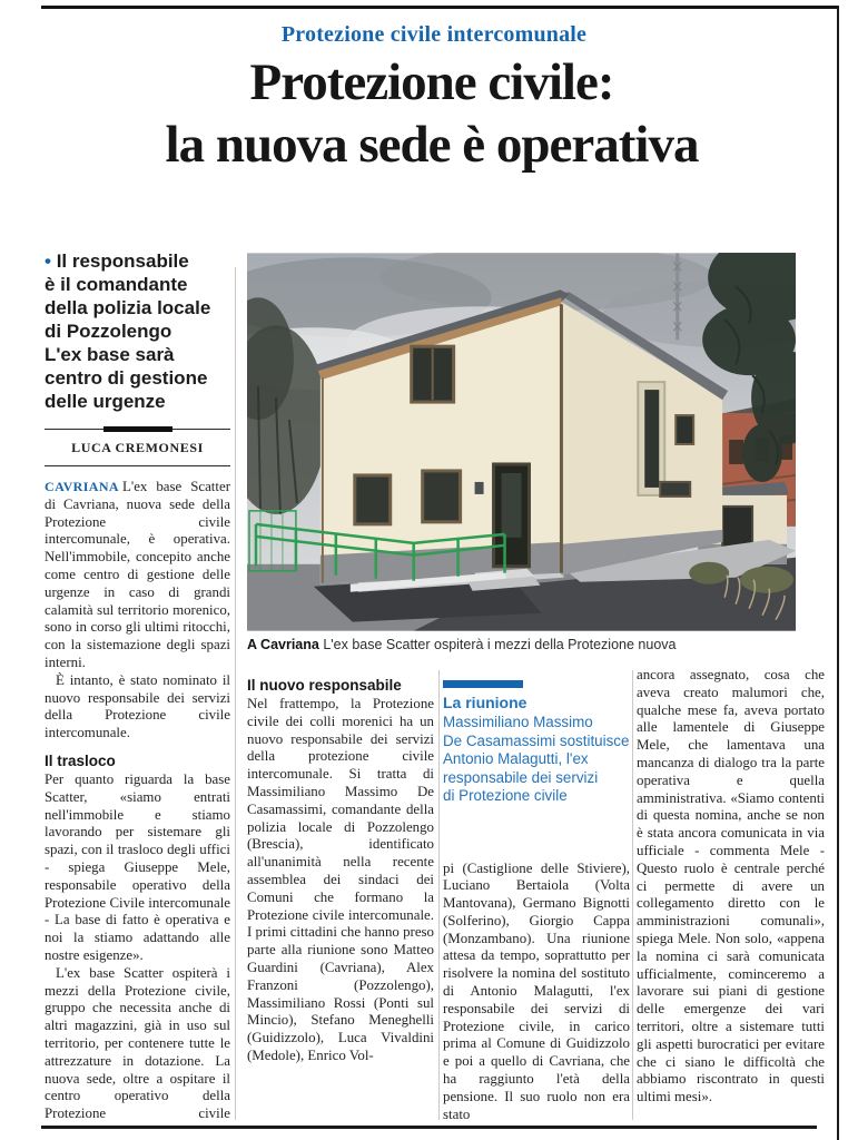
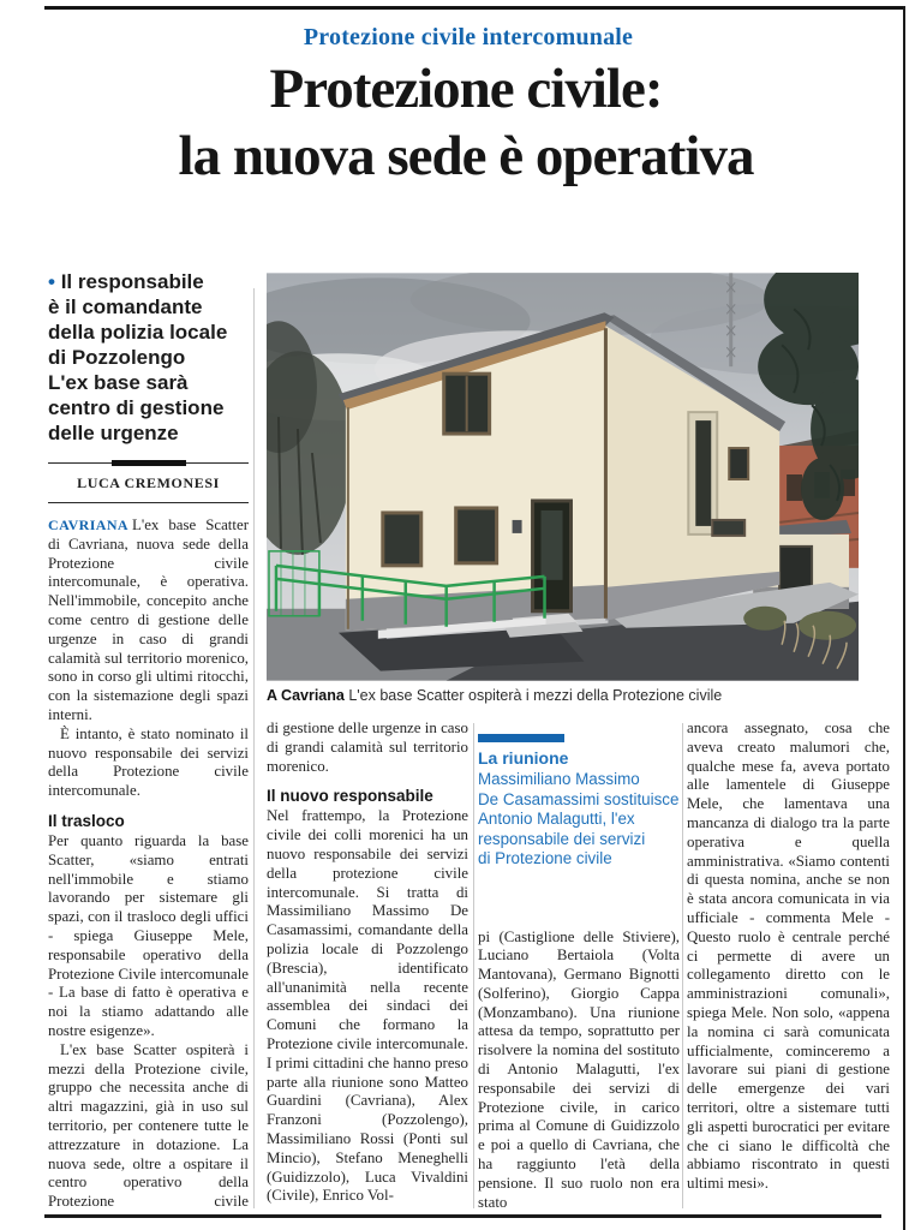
  Protezione civile intercomunale
  Protezione civile:
  la nuova sede è operativa
  • Il responsabile
  è il comandante
  della polizia locale
  di Pozzolengo
  L'ex base sarà
  centro di gestione
  delle urgenze
  LUCA CREMONESI
  CAVRIANA L'ex base Scatter di Cavriana, nuova sede della Protezione civile intercomunale, è operativa. Nell'immobile, concepito anche come centro di gestione delle urgenze in caso di grandi calamità sul territorio morenico, sono in corso gli ultimi ritocchi, con la sistemazione degli spazi interni.
  È intanto, è stato nominato il nuovo responsabile dei servizi della Protezione civile intercomunale.
  Il trasloco
  Per quanto riguarda la base Scatter, «siamo entrati nell'immobile e stiamo lavorando per sistemare gli spazi, con il trasloco degli uffici - spiega Giuseppe Mele, responsabile operativo della Protezione Civile intercomunale - La base di fatto è operativa e noi la stiamo adattando alle nostre esigenze».
  L'ex base Scatter ospiterà i mezzi della Protezione civile, gruppo che necessita anche di altri magazzini, già in uso sul territorio, per contenere tutte le attrezzature in dotazione. La nuova sede, oltre a ospitare il centro operativo della Protezione civile
- A Cavriana L'ex base Scatter ospiterà i mezzi della Protezione nuova
+ A Cavriana L'ex base Scatter ospiterà i mezzi della Protezione civile
+ di gestione delle urgenze in caso di grandi calamità sul territorio morenico.
  Il nuovo responsabile
- Nel frattempo, la Protezione civile dei colli morenici ha un nuovo responsabile dei servizi della protezione civile intercomunale. Si tratta di Massimiliano Massimo De Casamassimi, comandante della polizia locale di Pozzolengo (Brescia), identificato all'unanimità nella recente assemblea dei sindaci dei Comuni che formano la Protezione civile intercomunale. I primi cittadini che hanno preso parte alla riunione sono Matteo Guardini (Cavriana), Alex Franzoni (Pozzolengo), Massimiliano Rossi (Ponti sul Mincio), Stefano Meneghelli (Guidizzolo), Luca Vivaldini (Medole), Enrico Vol-
+ Nel frattempo, la Protezione civile dei colli morenici ha un nuovo responsabile dei servizi della protezione civile intercomunale. Si tratta di Massimiliano Massimo De Casamassimi, comandante della polizia locale di Pozzolengo (Brescia), identificato all'unanimità nella recente assemblea dei sindaci dei Comuni che formano la Protezione civile intercomunale. I primi cittadini che hanno preso parte alla riunione sono Matteo Guardini (Cavriana), Alex Franzoni (Pozzolengo), Massimiliano Rossi (Ponti sul Mincio), Stefano Meneghelli (Guidizzolo), Luca Vivaldini (Civile), Enrico Vol-
  La riunione
  Massimiliano Massimo
  De Casamassimi sostituisce
  Antonio Malagutti, l'ex
  responsabile dei servizi
  di Protezione civile
  pi (Castiglione delle Stiviere), Luciano Bertaiola (Volta Mantovana), Germano Bignotti (Solferino), Giorgio Cappa (Monzambano). Una riunione attesa da tempo, soprattutto per risolvere la nomina del sostituto di Antonio Malagutti, l'ex responsabile dei servizi di Protezione civile, in carico prima al Comune di Guidizzolo e poi a quello di Cavriana, che ha raggiunto l'età della pensione. Il suo ruolo non era stato
  ancora assegnato, cosa che aveva creato malumori che, qualche mese fa, aveva portato alle lamentele di Giuseppe Mele, che lamentava una mancanza di dialogo tra la parte operativa e quella amministrativa. «Siamo contenti di questa nomina, anche se non è stata ancora comunicata in via ufficiale - commenta Mele - Questo ruolo è centrale perché ci permette di avere un collegamento diretto con le amministrazioni comunali», spiega Mele. Non solo, «appena la nomina ci sarà comunicata ufficialmente, cominceremo a lavorare sui piani di gestione delle emergenze dei vari territori, oltre a sistemare tutti gli aspetti burocratici per evitare che ci siano le difficoltà che abbiamo riscontrato in questi ultimi mesi».
